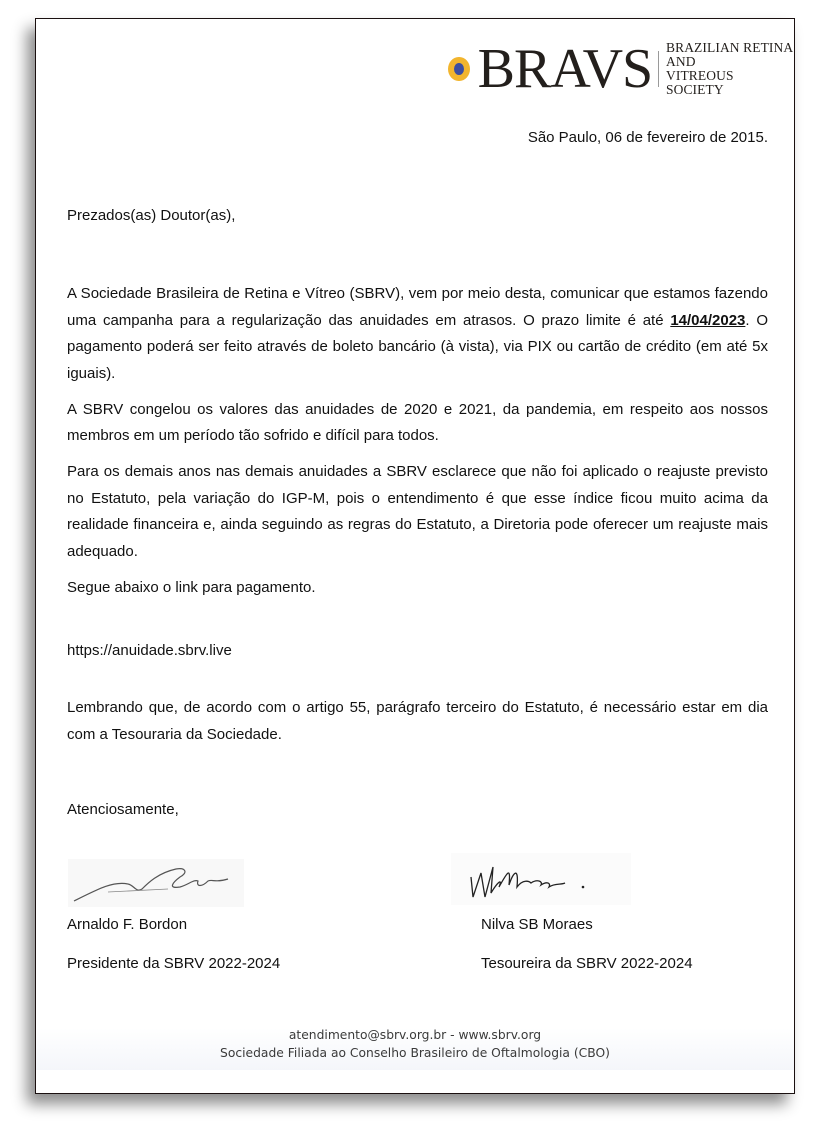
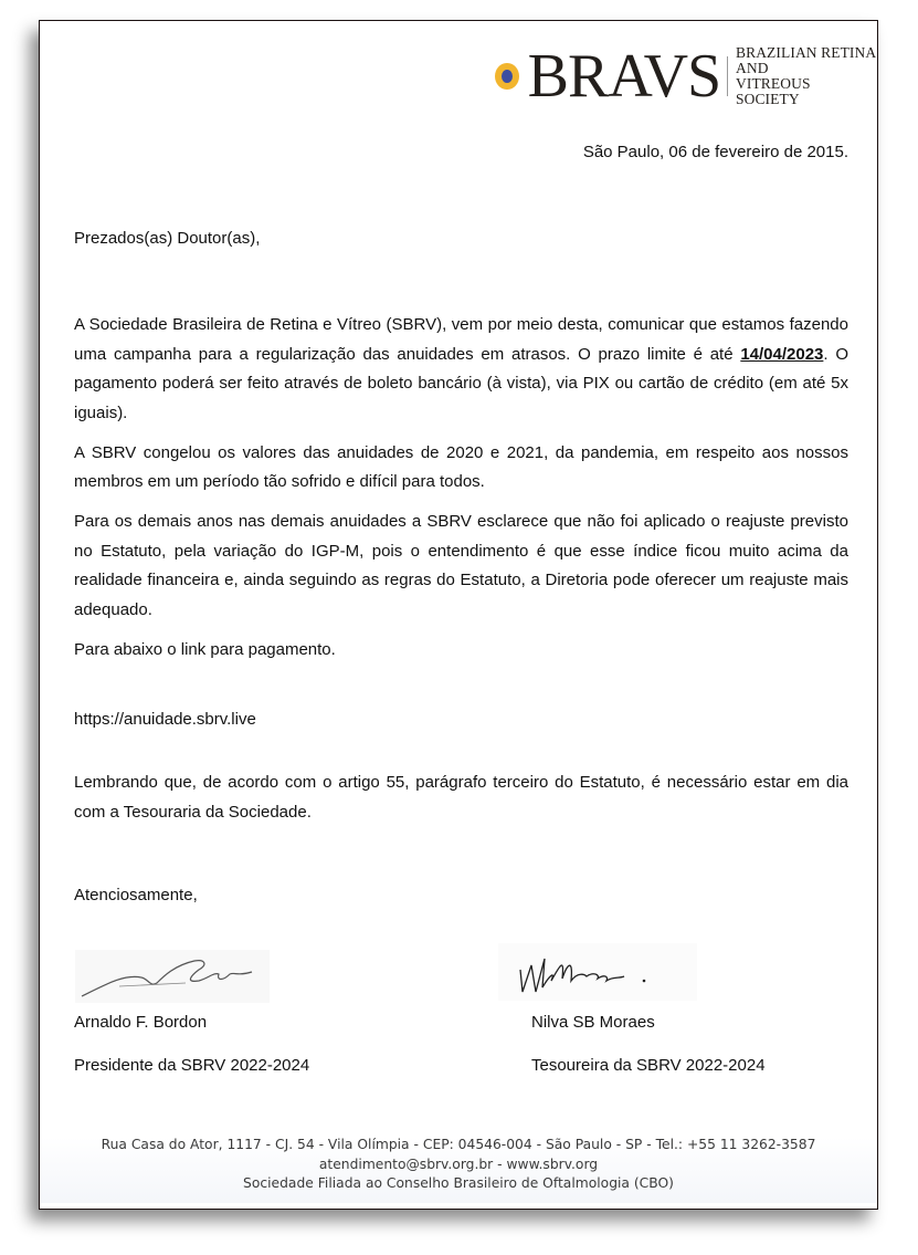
  BRAVS
  BRAZILIAN RETINA AND
  VITREOUS SOCIETY
  São Paulo, 06 de fevereiro de 2015.
  Prezados(as) Doutor(as),
  A Sociedade Brasileira de Retina e Vítreo (SBRV), vem por meio desta, comunicar que estamos fazendo uma campanha para a regularização das anuidades em atrasos. O prazo limite é até 14/04/2023. O pagamento poderá ser feito através de boleto bancário (à vista), via PIX ou cartão de crédito (em até 5x iguais).
  A SBRV congelou os valores das anuidades de 2020 e 2021, da pandemia, em respeito aos nossos membros em um período tão sofrido e difícil para todos.
  Para os demais anos nas demais anuidades a SBRV esclarece que não foi aplicado o reajuste previsto no Estatuto, pela variação do IGP-M, pois o entendimento é que esse índice ficou muito acima da realidade financeira e, ainda seguindo as regras do Estatuto, a Diretoria pode oferecer um reajuste mais adequado.
- Segue abaixo o link para pagamento.
+ Para abaixo o link para pagamento.
  https://anuidade.sbrv.live
  Lembrando que, de acordo com o artigo 55, parágrafo terceiro do Estatuto, é necessário estar em dia com a Tesouraria da Sociedade.
  Atenciosamente,
  Arnaldo F. Bordon
  Presidente da SBRV 2022-2024
  Nilva SB Moraes
  Tesoureira da SBRV 2022-2024
+ Rua Casa do Ator, 1117 - CJ. 54 - Vila Olímpia - CEP: 04546-004 - São Paulo - SP - Tel.: +55 11 3262-3587
  atendimento@sbrv.org.br - www.sbrv.org
  Sociedade Filiada ao Conselho Brasileiro de Oftalmologia (CBO)
